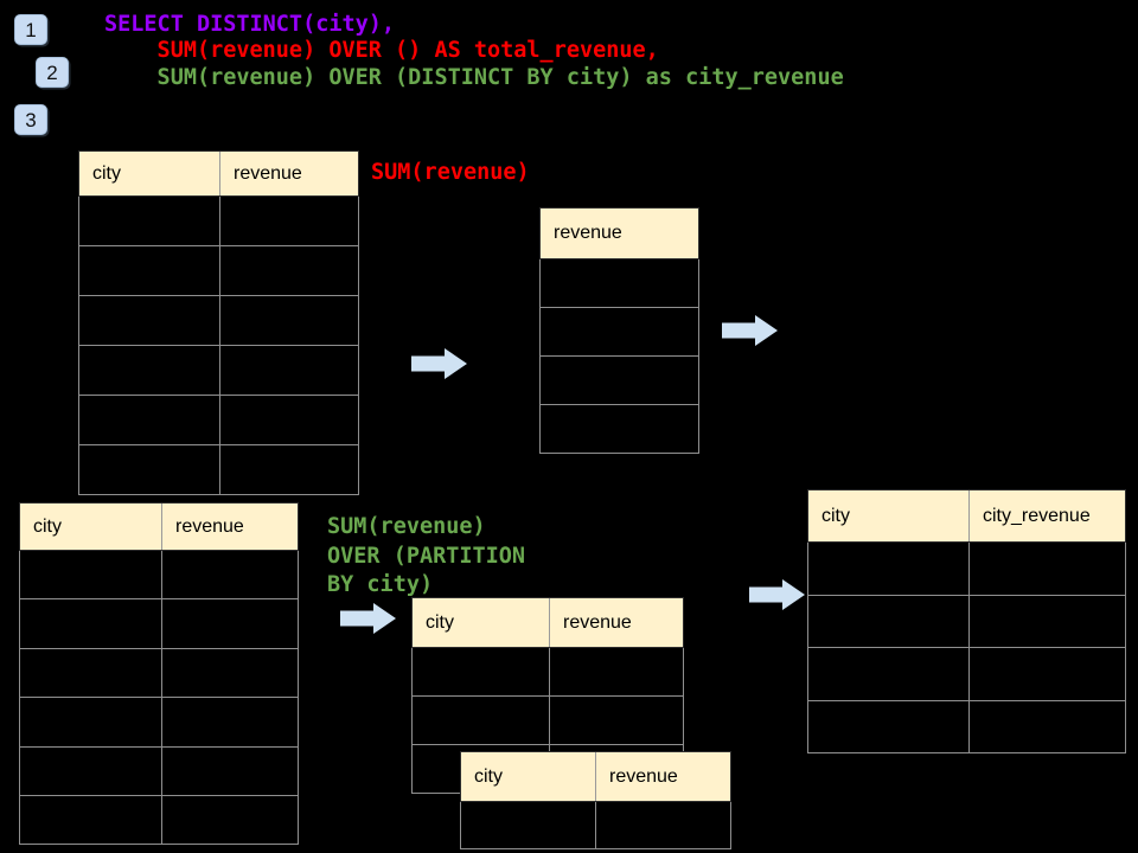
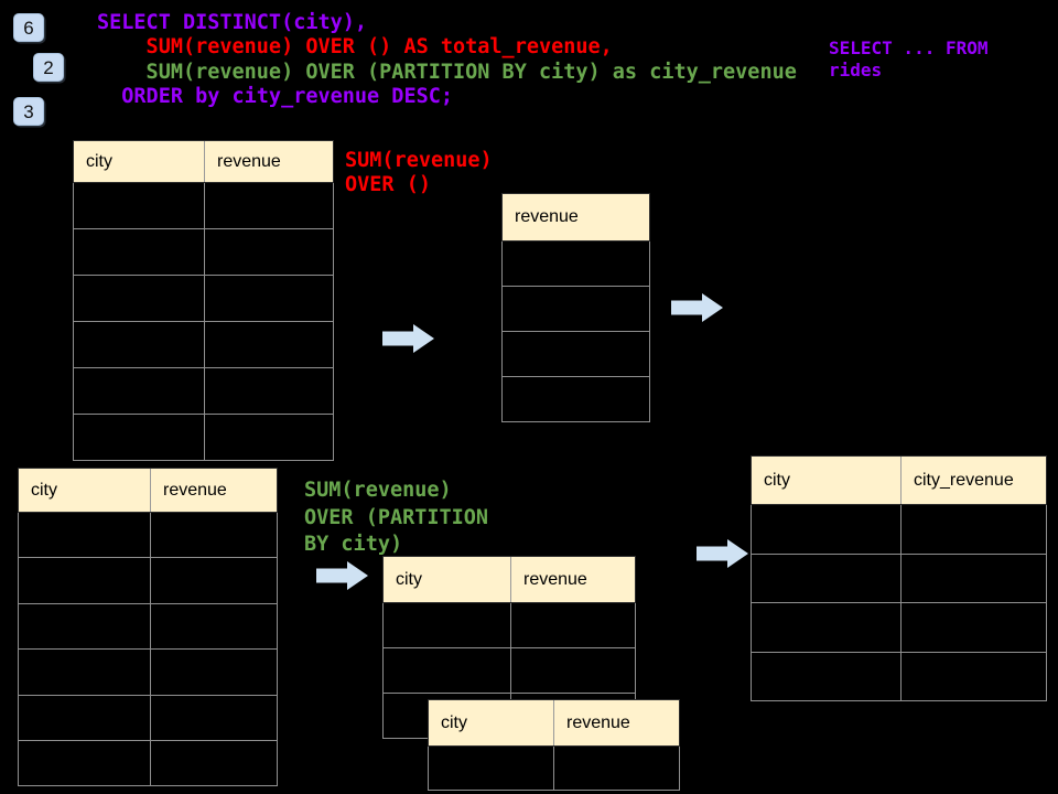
- 1
+ 6
  2
  3
  SELECT DISTINCT(city),
  SUM(revenue) OVER () AS total_revenue,
- SUM(revenue) OVER (DISTINCT BY city) as city_revenue
+ SUM(revenue) OVER (PARTITION BY city) as city_revenue
+ ORDER by city_revenue DESC;
+ SELECT ... FROM
+ rides
  SUM(revenue)
+ OVER ()
  SUM(revenue)
  OVER (PARTITION
  BY city)
  city	revenue
  revenue
  city	revenue
  city	revenue
  city	revenue
  city	city_revenue
